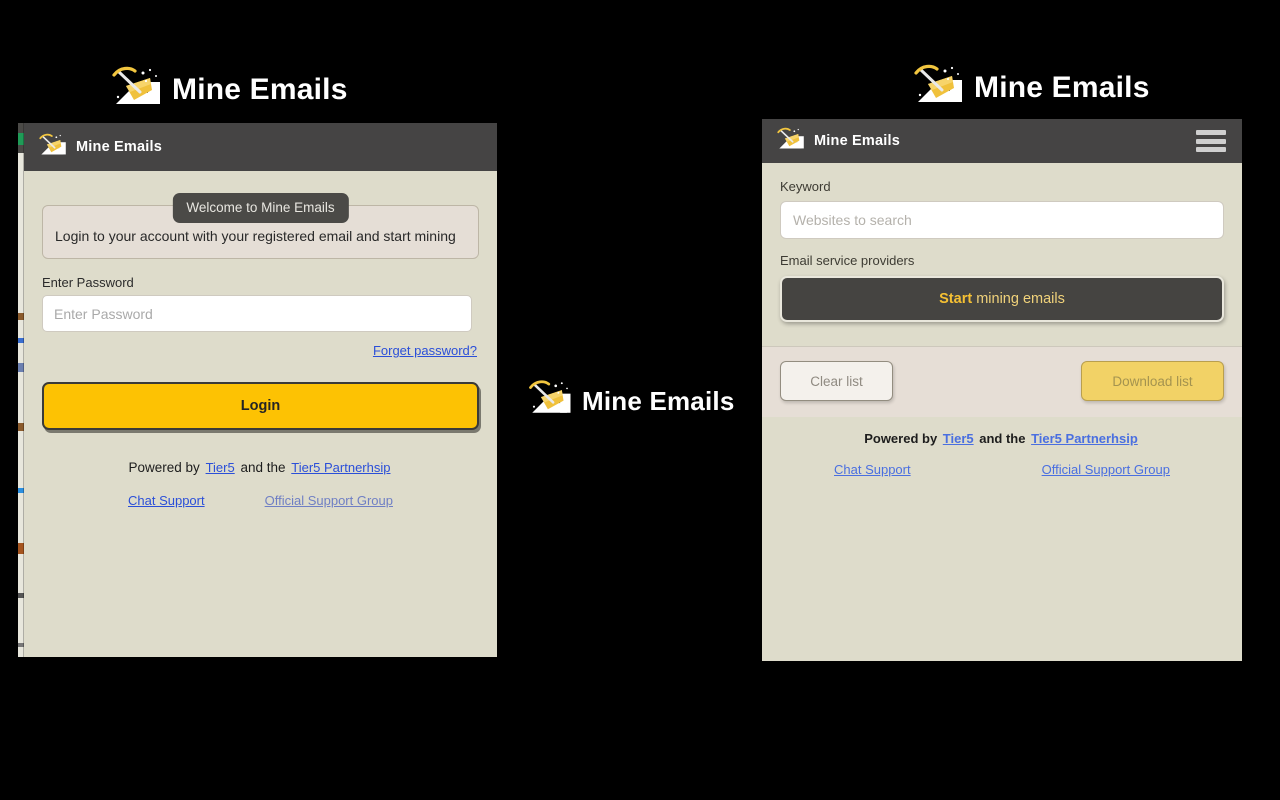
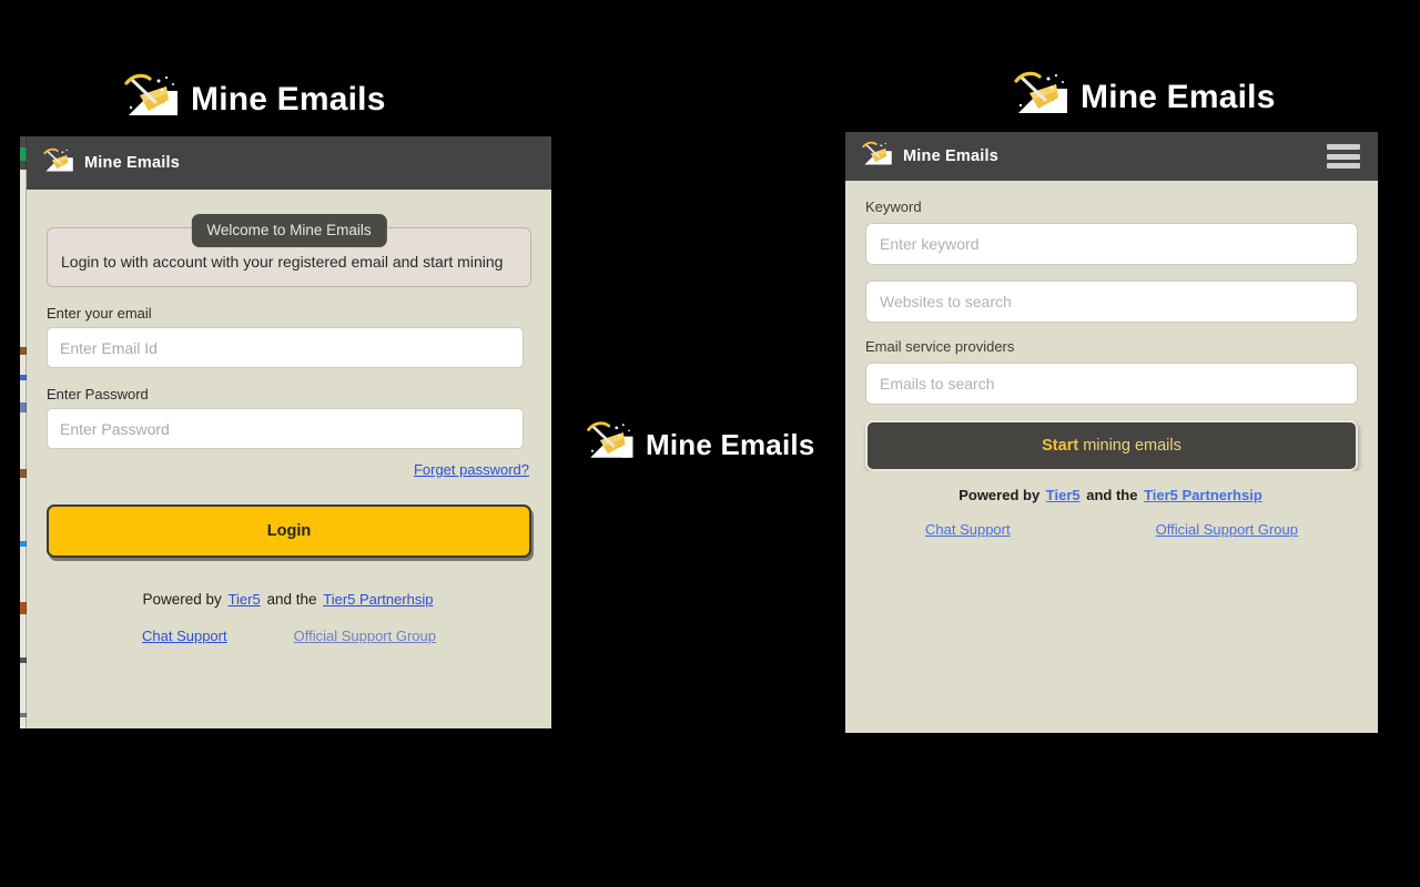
  Mine Emails
  Mine Emails
  Mine Emails
  Mine Emails
  Welcome to Mine Emails
- Login to your account with your registered email and start mining
+ Login to with account with your registered email and start mining
+ Enter your email
+ Enter Email Id
  Enter Password
  Enter Password
  Forget password?
  Login
  Powered by Tier5 and the Tier5 Partnerhsip
  Chat Support
  Official Support Group
  Mine Emails
  Keyword
+ Enter keyword
  Websites to search
  Email service providers
+ Emails to search
  Start mining emails
- Clear list
- Download list
  Powered by Tier5 and the Tier5 Partnerhsip
  Chat Support
  Official Support Group
